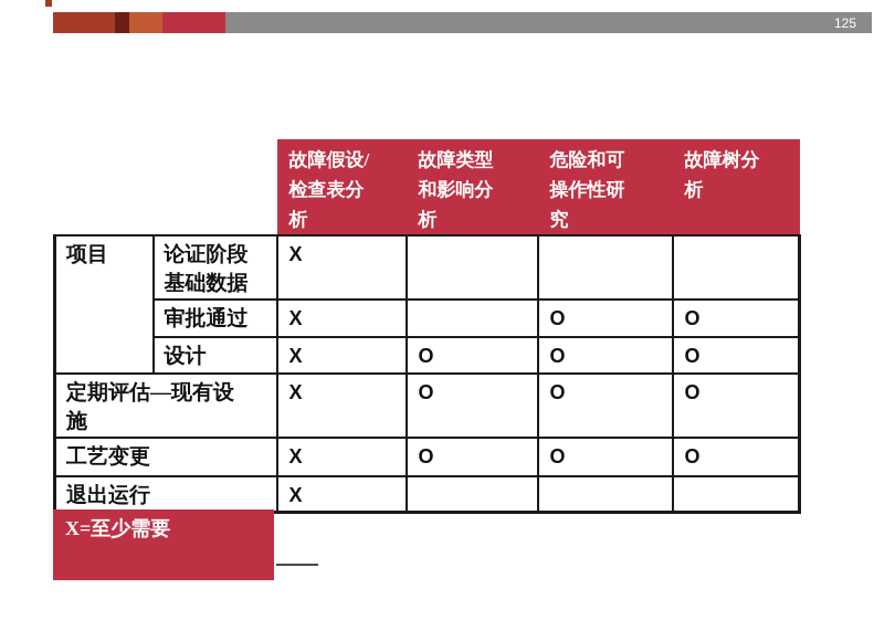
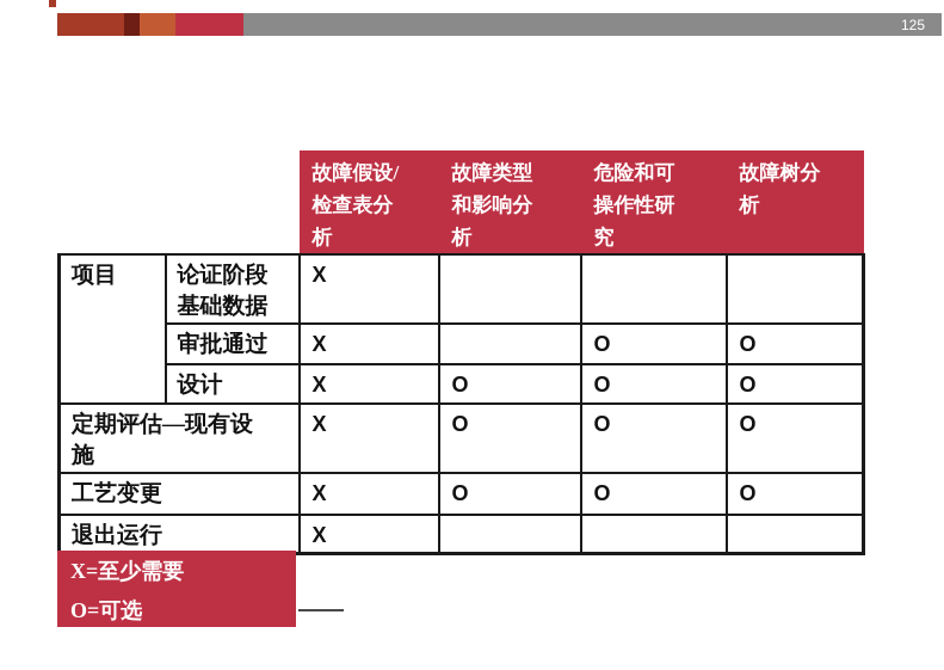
  125
  	故障假设/ 检查表分 析	故障类型 和影响分 析	危险和可 操作性研 究	故障树分 析
  项目	论证阶段 基础数据	X
  审批通过	X		O	O
  设计	X	O	O	O
  定期评估—现有设 施	X	O	O	O
  工艺变更	X	O	O	O
  退出运行	X
  X=至少需要
+ O=可选
